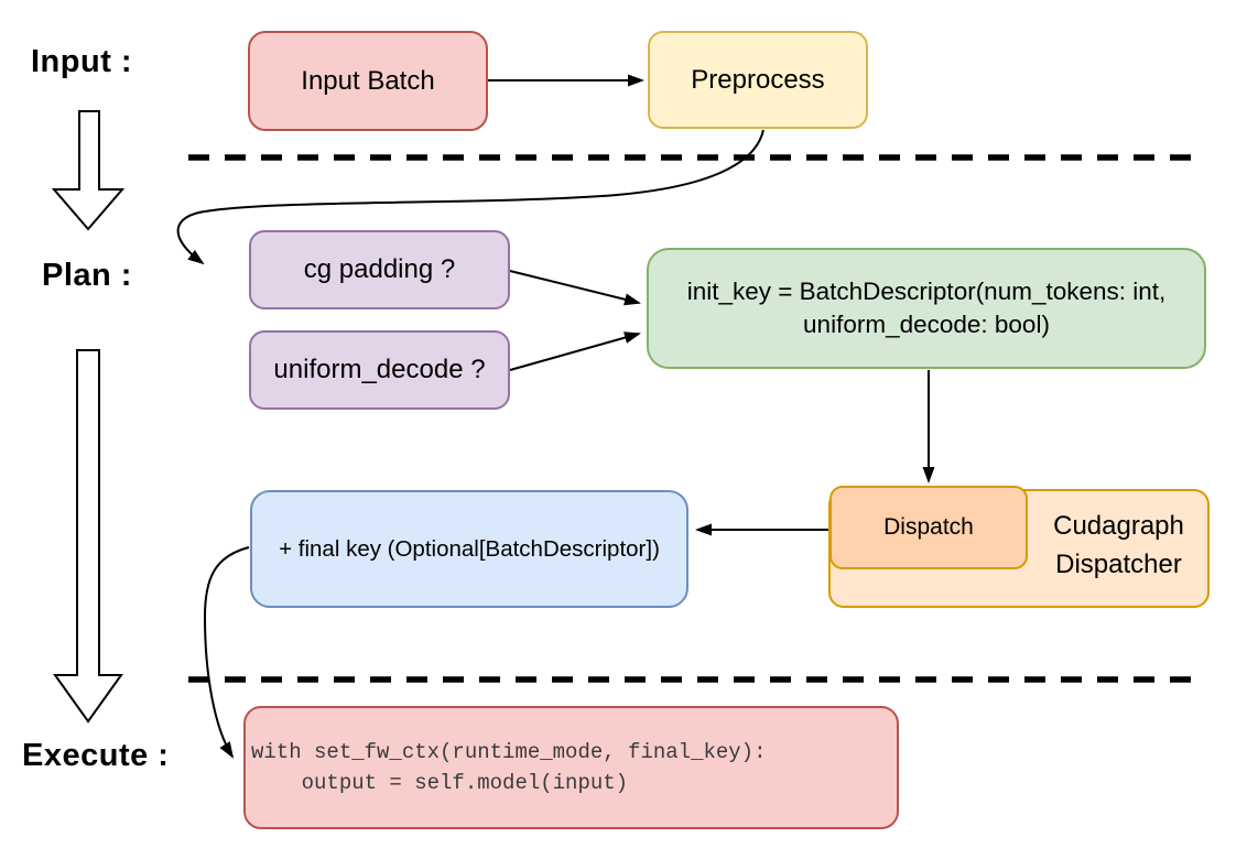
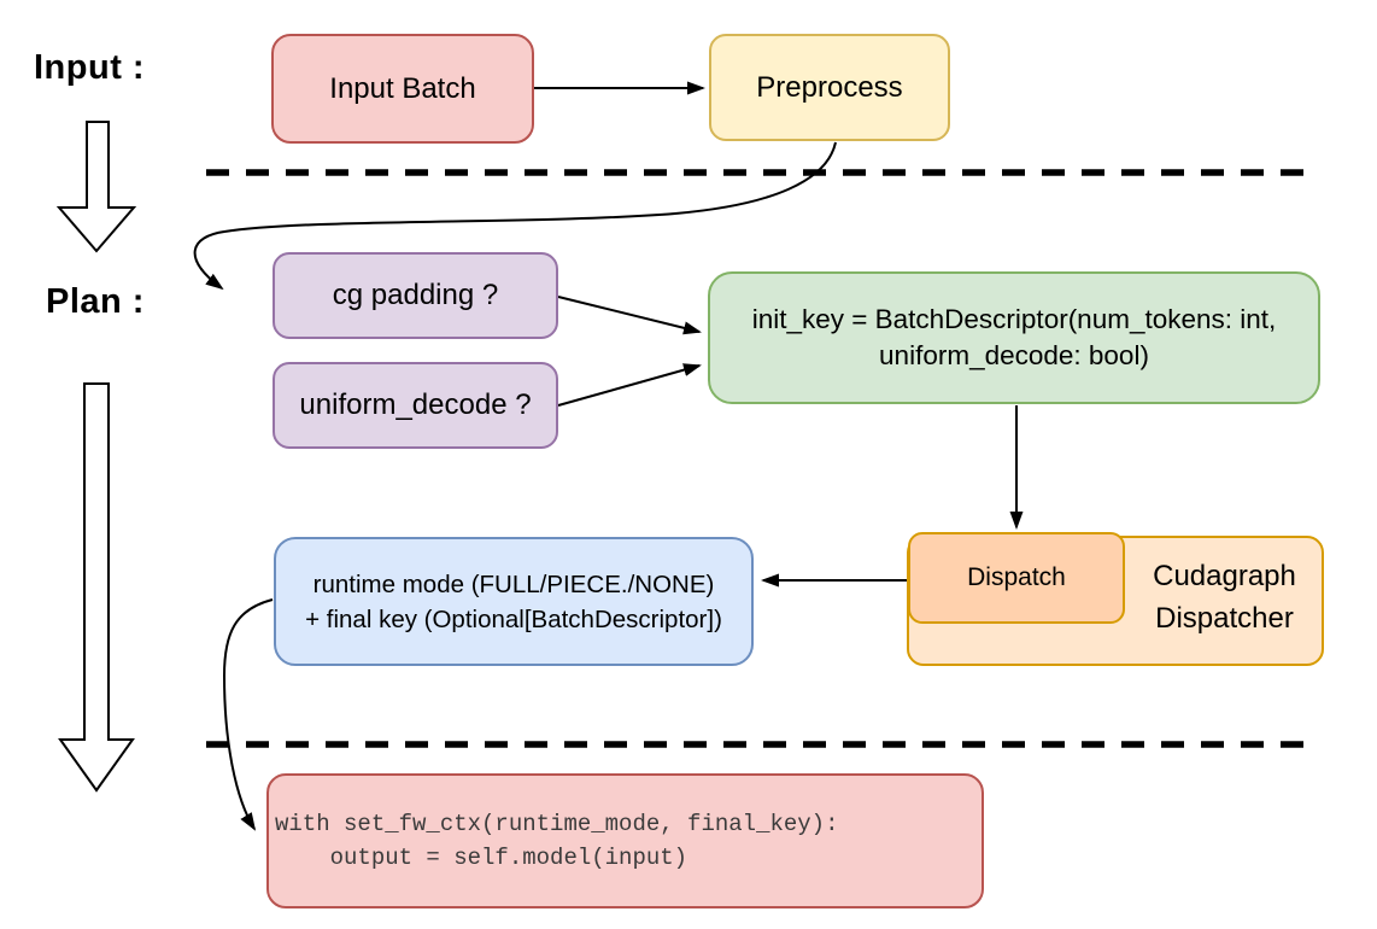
  Input :
  Plan :
- Execute :
  Input Batch
  Preprocess
  cg padding ?
  uniform_decode ?
  init_key = BatchDescriptor(num_tokens: int,
  uniform_decode: bool)
  Dispatch
  Cudagraph
  Dispatcher
+ runtime mode (FULL/PIECE./NONE)
  + final key (Optional[BatchDescriptor])
  with set_fw_ctx(runtime_mode, final_key):
  output = self.model(input)
